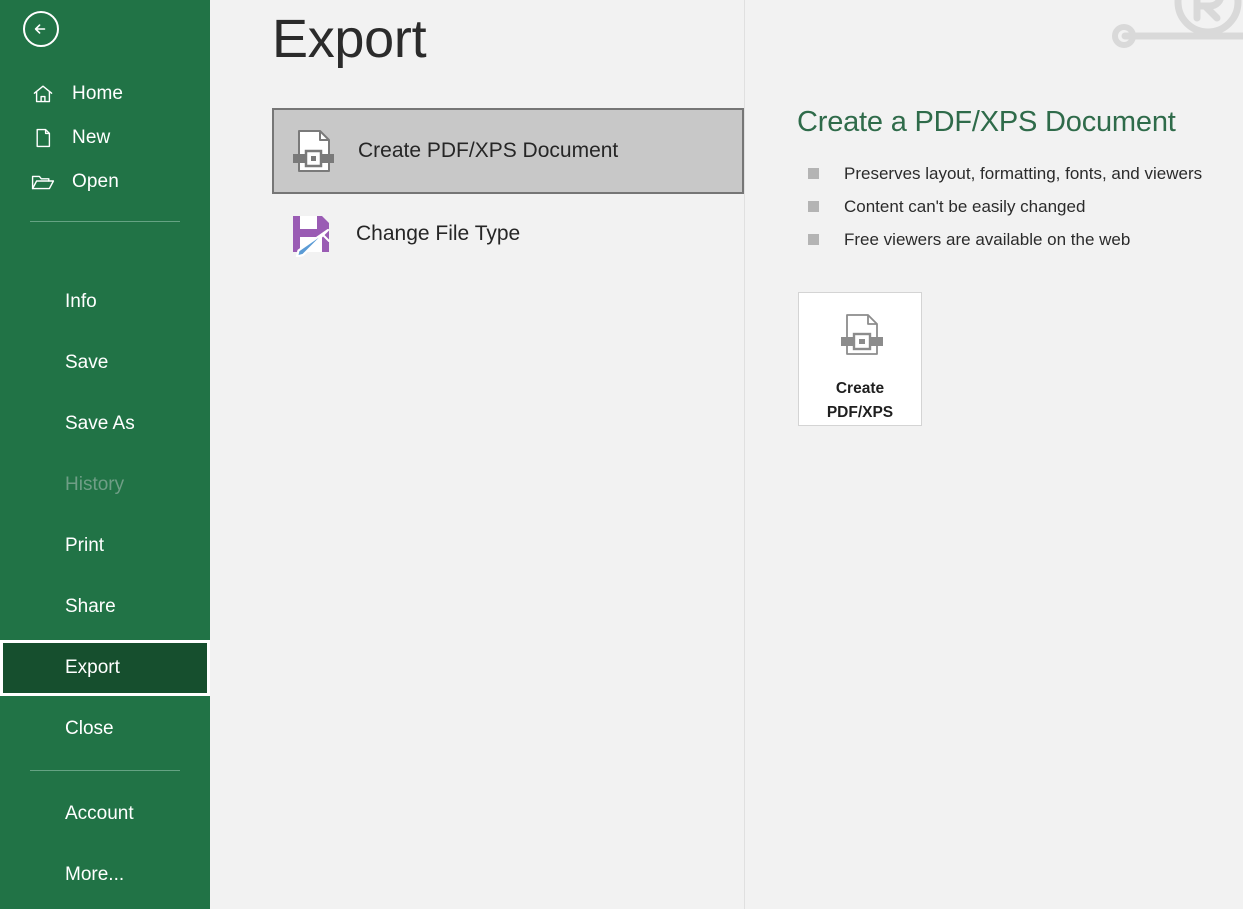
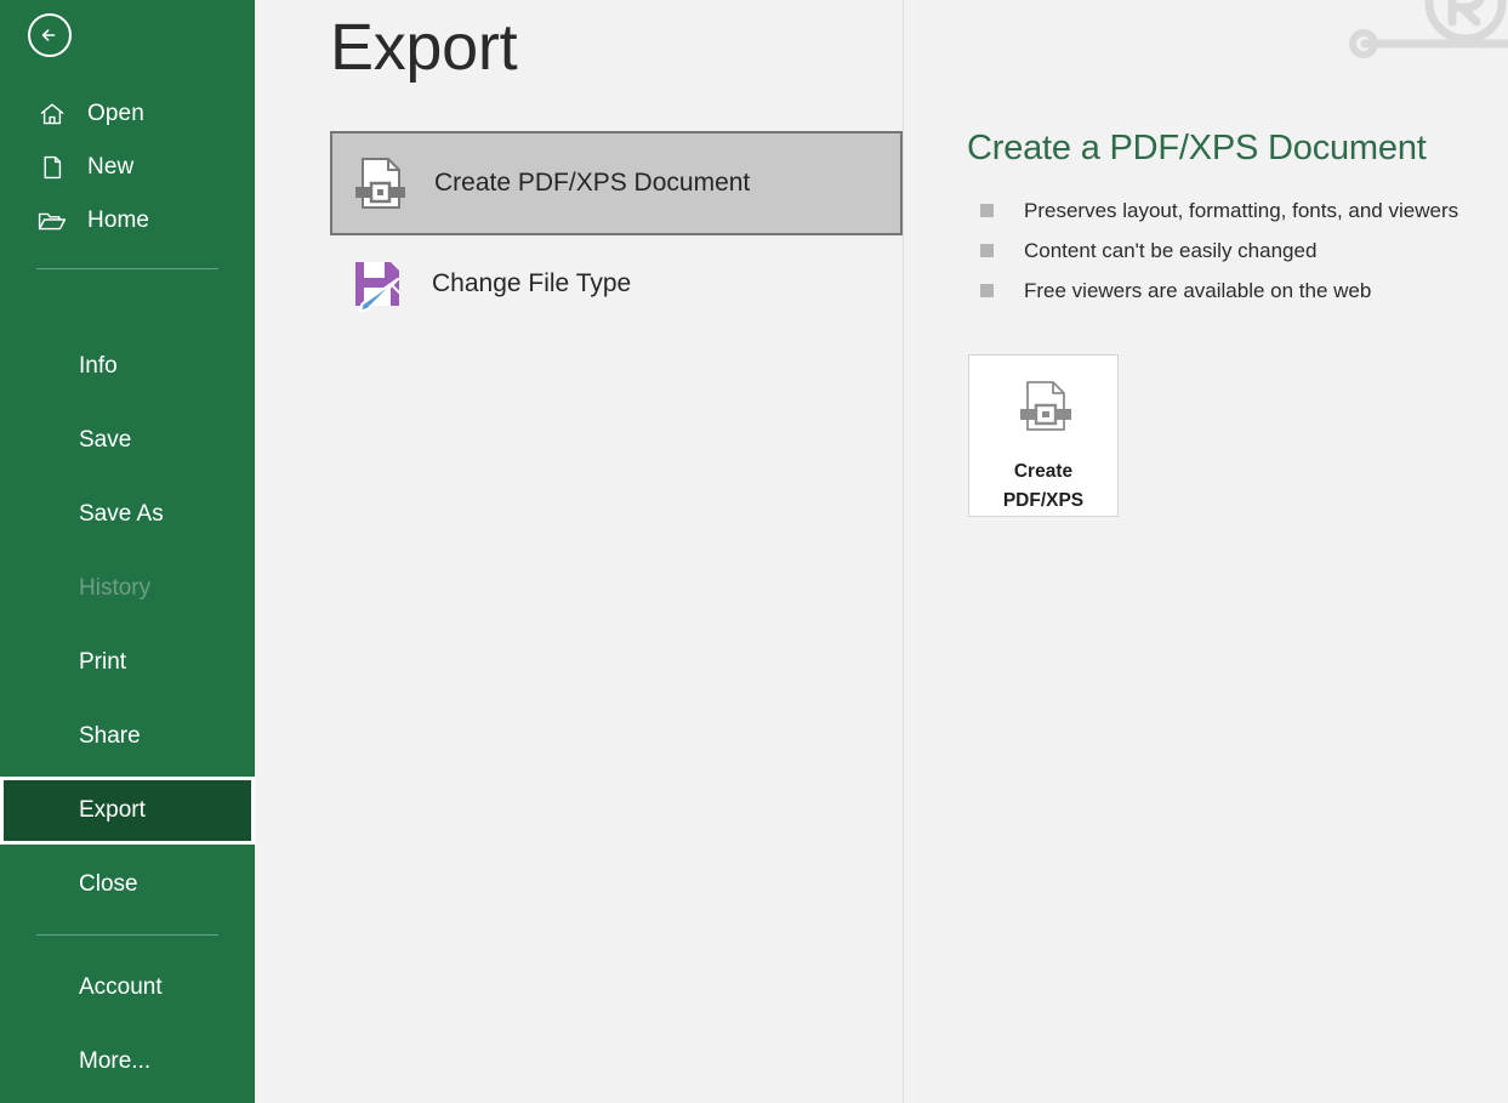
- Home
+ Open
  New
- Open
+ Home
  Info
  Save
  Save As
  History
  Print
  Share
  Export
  Close
  Account
  More...
  Export
  Create PDF/XPS Document
  Change File Type
  Create a PDF/XPS Document
  Preserves layout, formatting, fonts, and viewers
  Content can't be easily changed
  Free viewers are available on the web
  Create
  PDF/XPS
